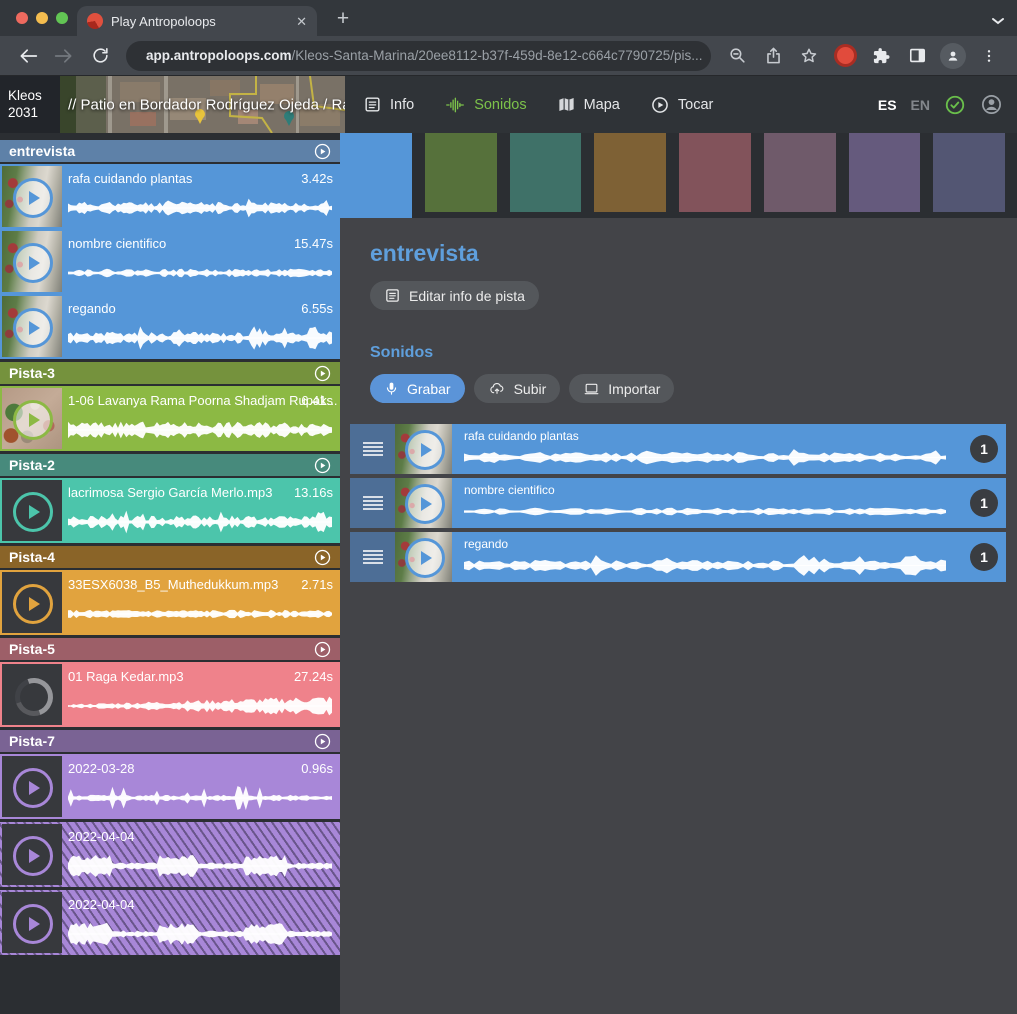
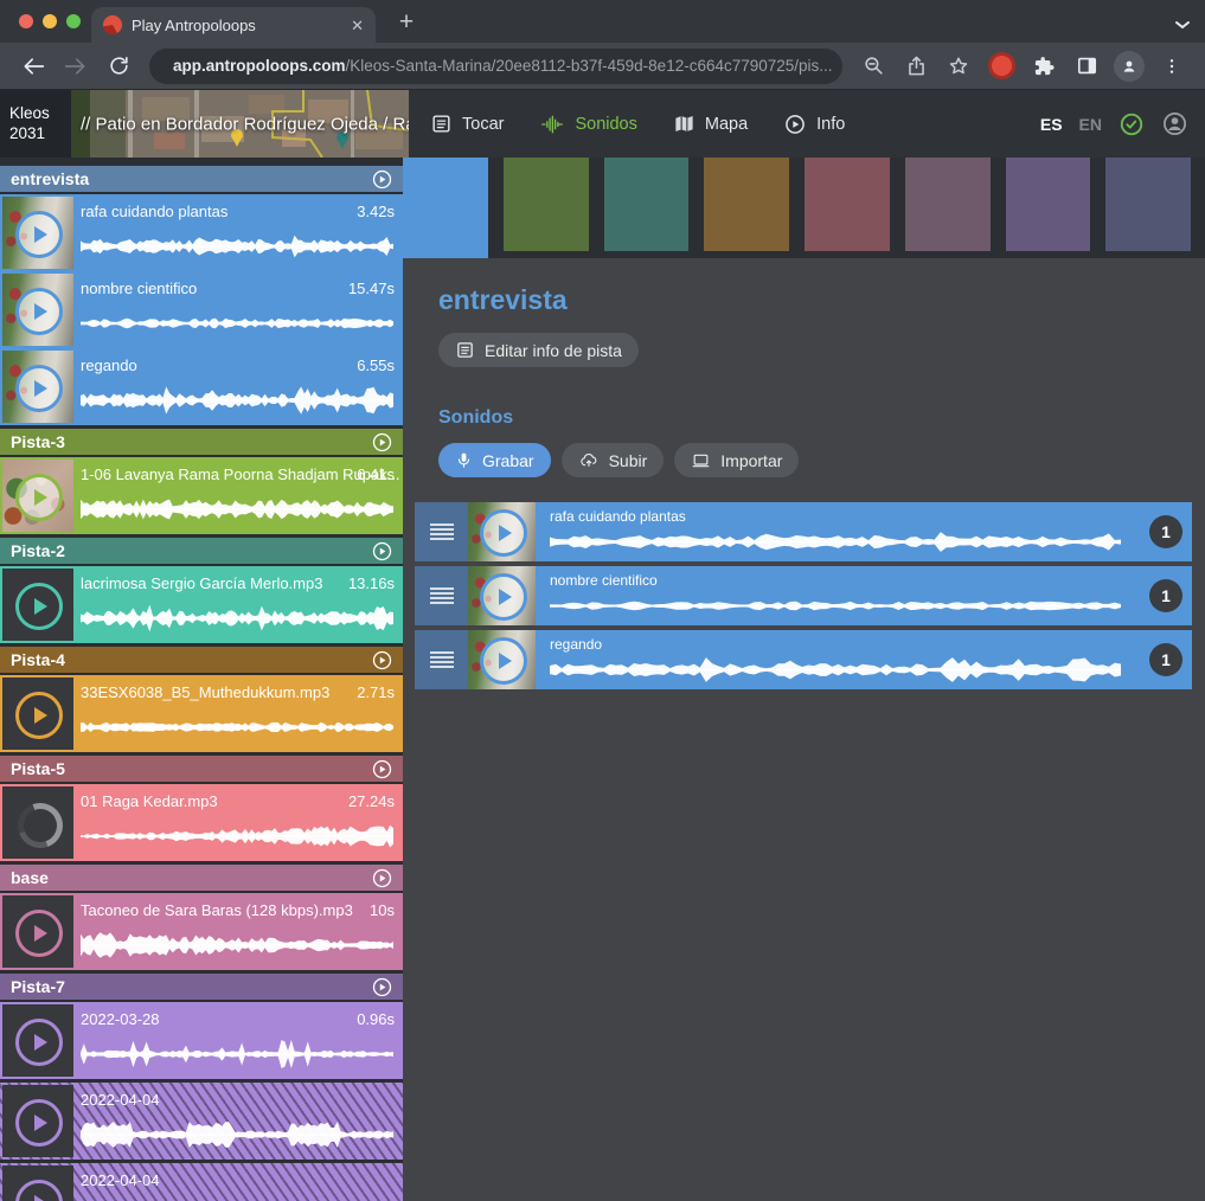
  Play Antropoloops
  ✕
  +
  app.antropoloops.com
  /Kleos-Santa-Marina/20ee8112-b37f-459d-8e12-c664c7790725/pis...
  Kleos
  2031
  // Patio en Bordador Rodríguez Ojeda / R
- Info
+ Tocar
  Sonidos
  Mapa
- Tocar
+ Info
  ES
  EN
  entrevista
  rafa cuidando plantas
  3.42s
  nombre cientifico
  15.47s
  regando
  6.55s
  Pista-3
  1-06 Lavanya Rama Poorna Shadjam Rupak...
  6.41s
  Pista-2
  lacrimosa Sergio García Merlo.mp3
  13.16s
  Pista-4
  33ESX6038_B5_Muthedukkum.mp3
  2.71s
  Pista-5
  01 Raga Kedar.mp3
  27.24s
+ base
+ Taconeo de Sara Baras (128 kbps).mp3
+ 10s
  Pista-7
  2022-03-28
  0.96s
  2022-04-04
  2022-04-04
  entrevista
  Editar info de pista
  Sonidos
  Grabar
  Subir
  Importar
  rafa cuidando plantas
  1
  nombre cientifico
  1
  regando
  1
